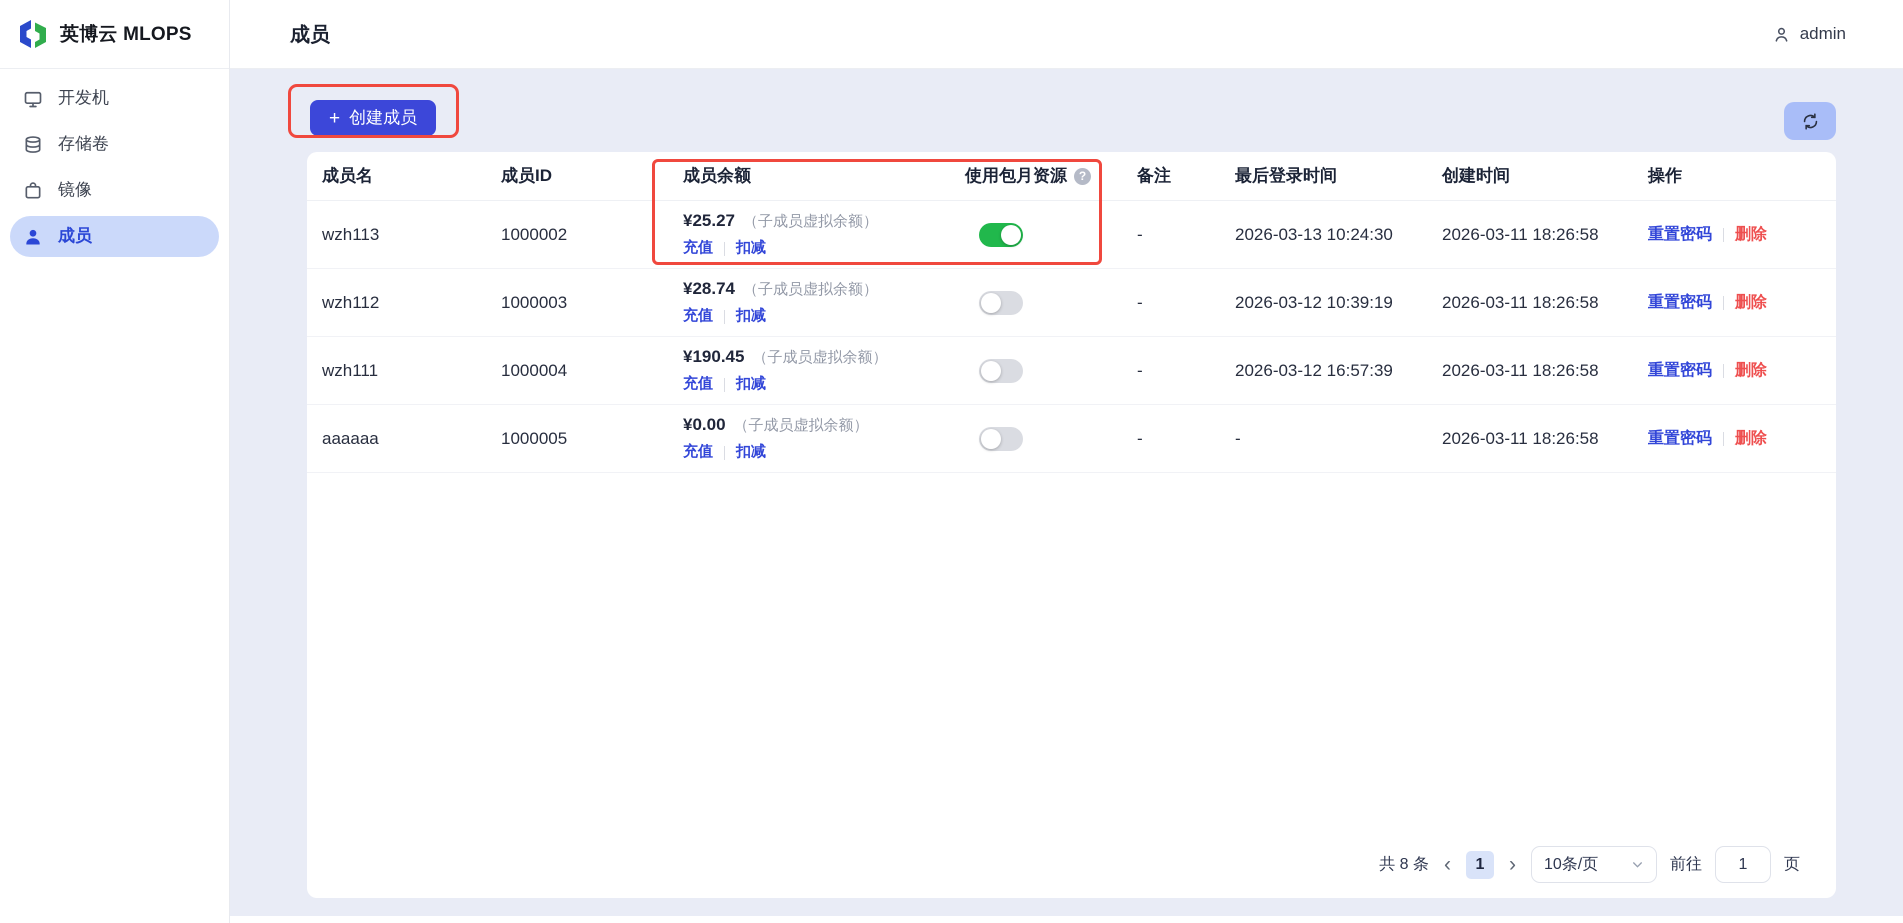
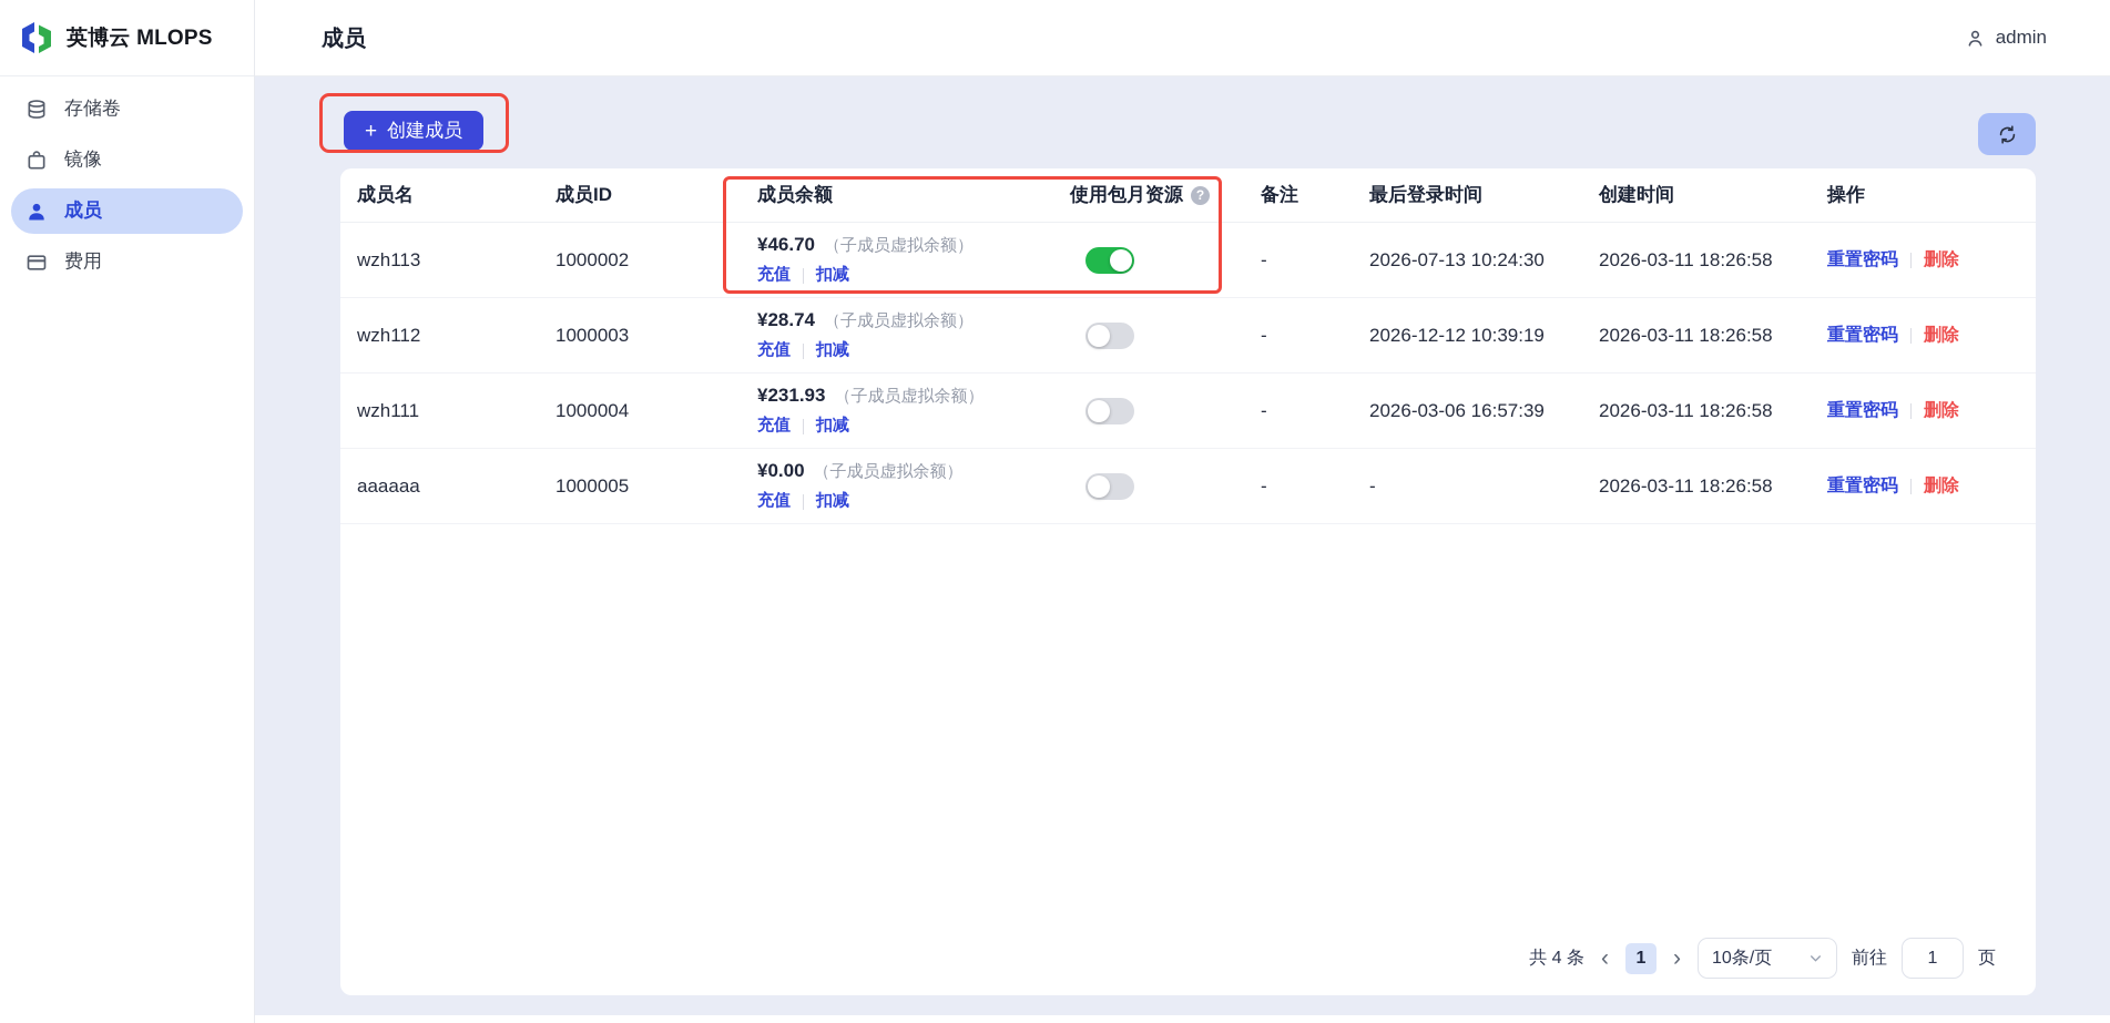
  英博云 MLOPS
- 开发机
  存储卷
  镜像
  成员
+ 费用
  成员
  admin
  +
  创建成员
  成员名
  成员ID
  成员余额
  使用包月资源
  ?
  备注
  最后登录时间
  创建时间
  操作
  wzh113
  1000002
- ¥25.27
+ ¥46.70
  （子成员虚拟余额）
  充值
  扣减
  -
- 2026-03-13 10:24:30
+ 2026-07-13 10:24:30
  2026-03-11 18:26:58
  重置密码
  删除
  wzh112
  1000003
  ¥28.74
  （子成员虚拟余额）
  充值
  扣减
  -
- 2026-03-12 10:39:19
+ 2026-12-12 10:39:19
  2026-03-11 18:26:58
  重置密码
  删除
  wzh111
  1000004
- ¥190.45
+ ¥231.93
  （子成员虚拟余额）
  充值
  扣减
  -
- 2026-03-12 16:57:39
+ 2026-03-06 16:57:39
  2026-03-11 18:26:58
  重置密码
  删除
  aaaaaa
  1000005
  ¥0.00
  （子成员虚拟余额）
  充值
  扣减
  -
  -
  2026-03-11 18:26:58
  重置密码
  删除
- 共 8 条
+ 共 4 条
  ‹
  1
  ›
  10条/页
  前往
  1
  页
